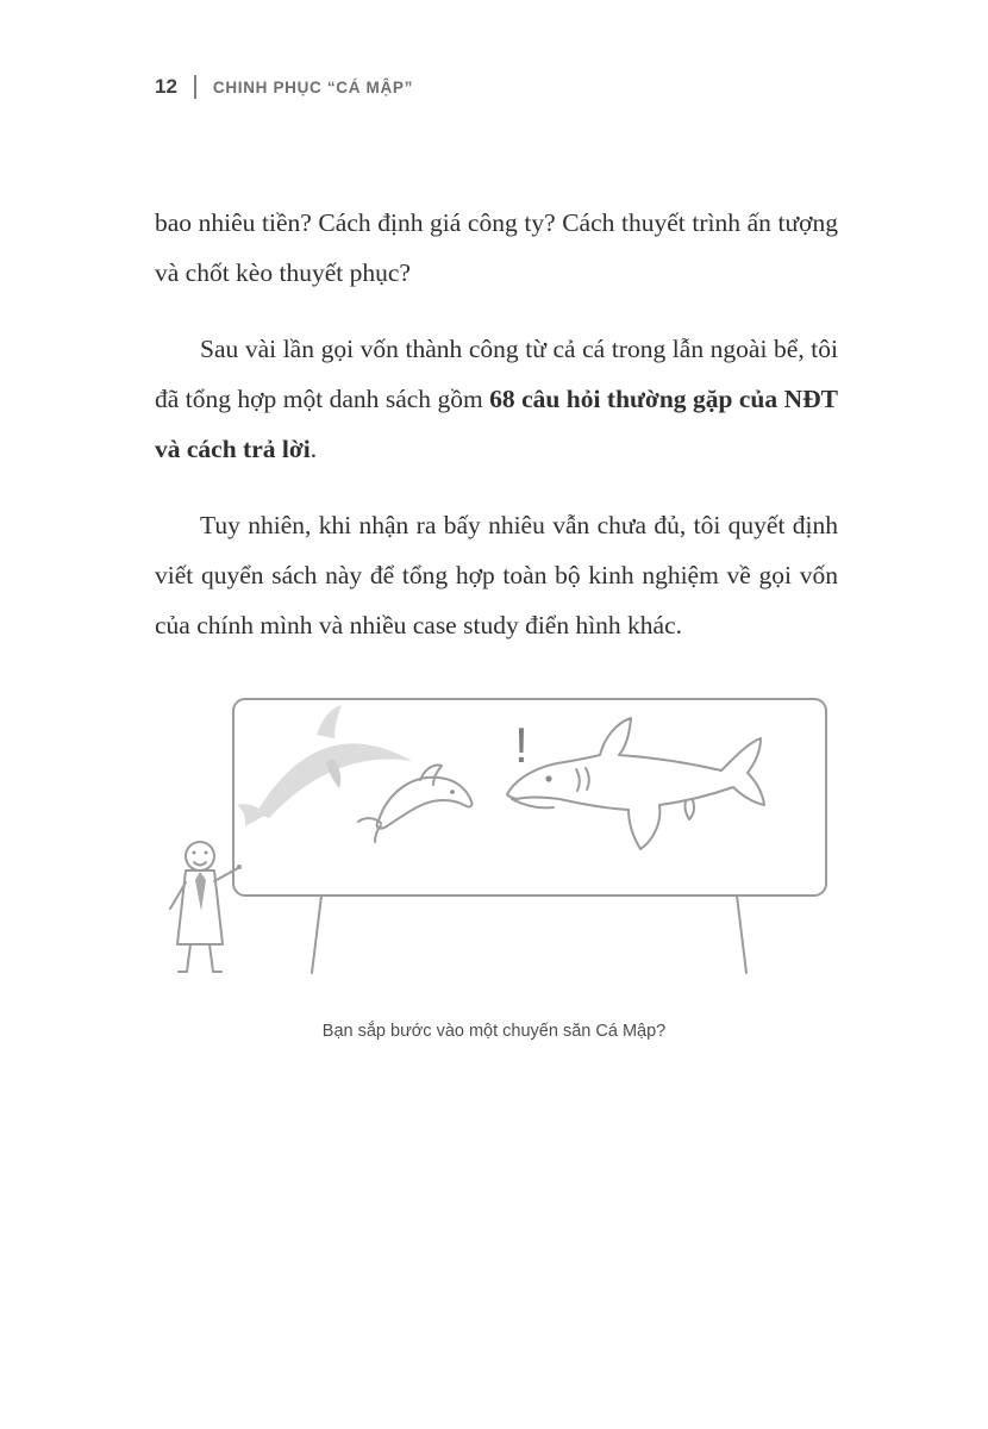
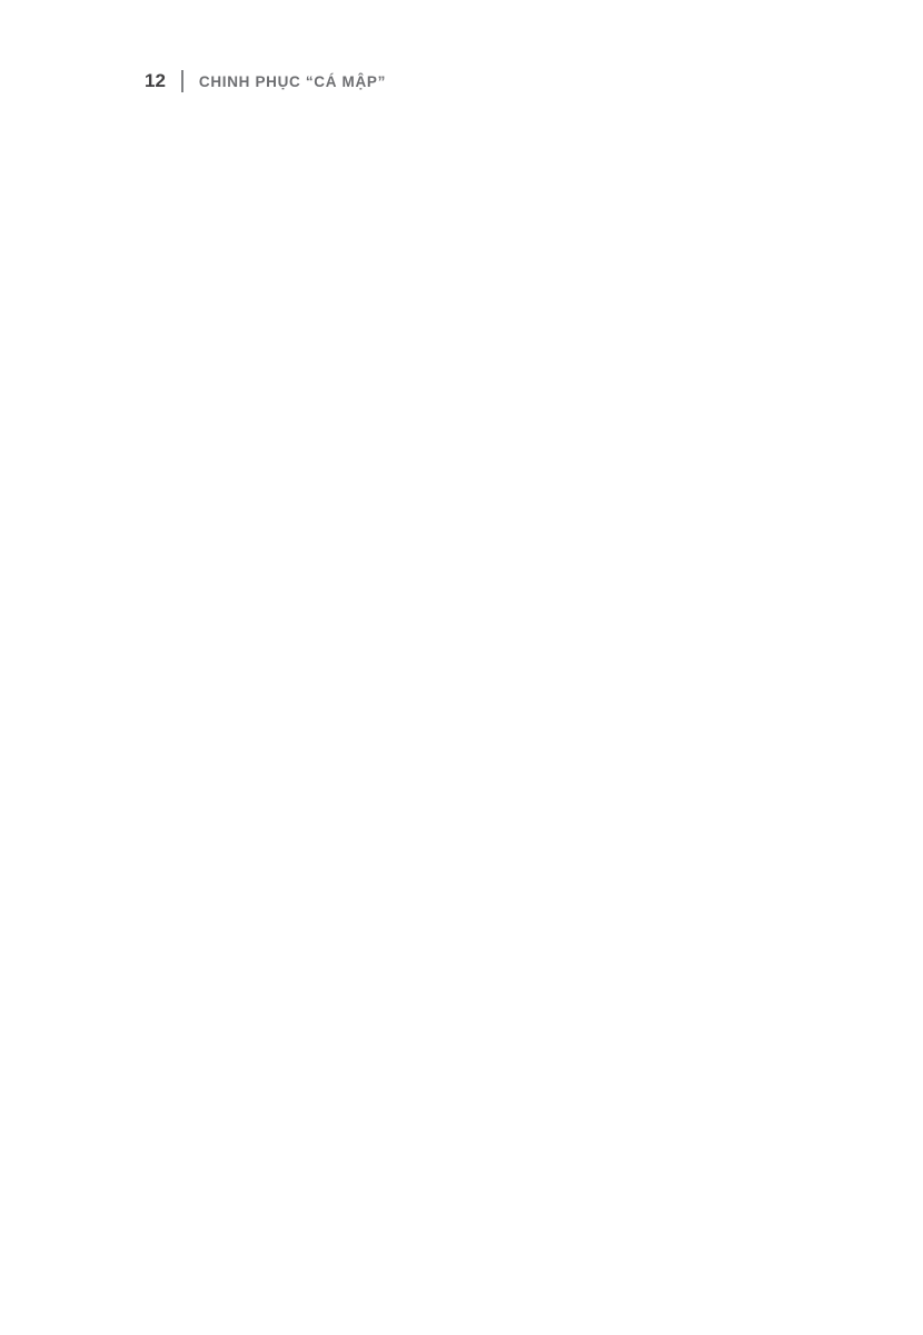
  12
  CHINH PHỤC “CÁ MẬP”
- bao nhiêu tiền? Cách định giá công ty? Cách thuyết trình ấn tượng và chốt kèo thuyết phục?
- Sau vài lần gọi vốn thành công từ cả cá trong lẫn ngoài bể, tôi đã tổng hợp một danh sách gồm 68 câu hỏi thường gặp của NĐT và cách trả lời.
- Tuy nhiên, khi nhận ra bấy nhiêu vẫn chưa đủ, tôi quyết định viết quyển sách này để tổng hợp toàn bộ kinh nghiệm về gọi vốn của chính mình và nhiều case study điển hình khác.
- !
- Bạn sắp bước vào một chuyến săn Cá Mập?
